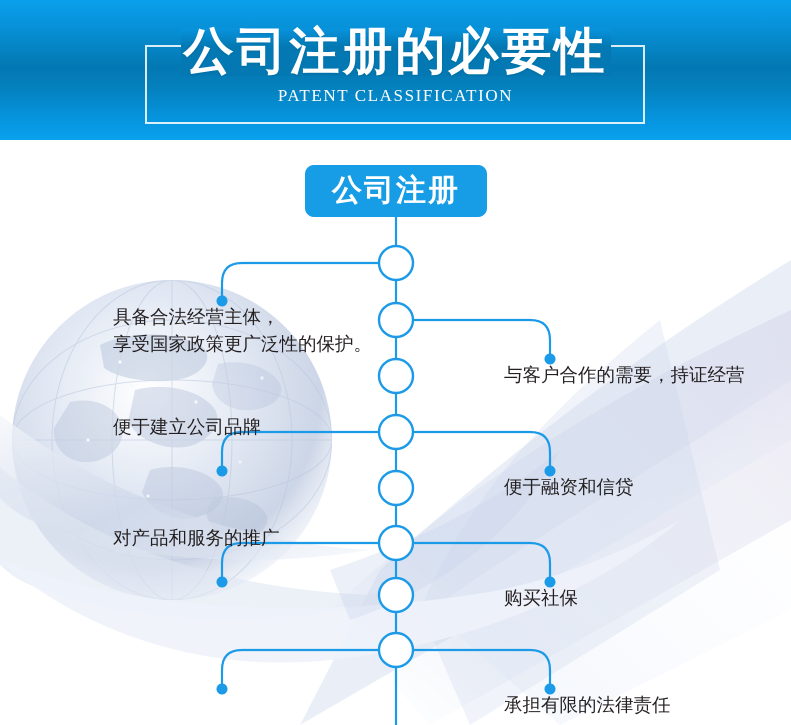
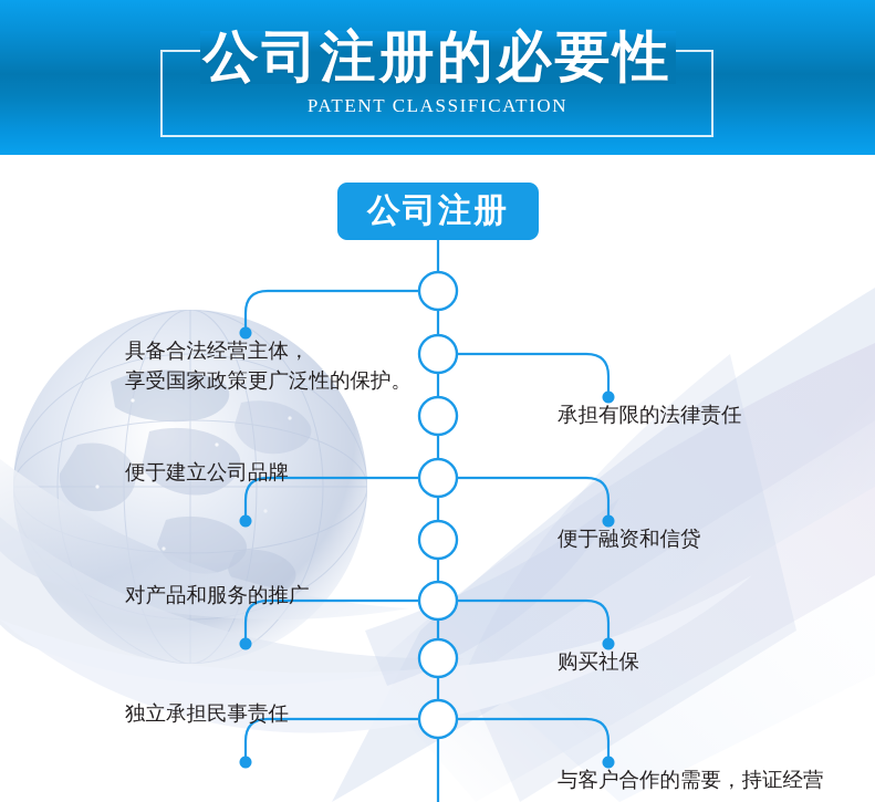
  公司注册的必要性
  PATENT CLASSIFICATION
  公司注册
  具备合法经营主体，
  享受国家政策更广泛性的保护。
  便于建立公司品牌
  对产品和服务的推广
+ 独立承担民事责任
- 与客户合作的需要，持证经营
+ 承担有限的法律责任
  便于融资和信贷
  购买社保
- 承担有限的法律责任
+ 与客户合作的需要，持证经营
